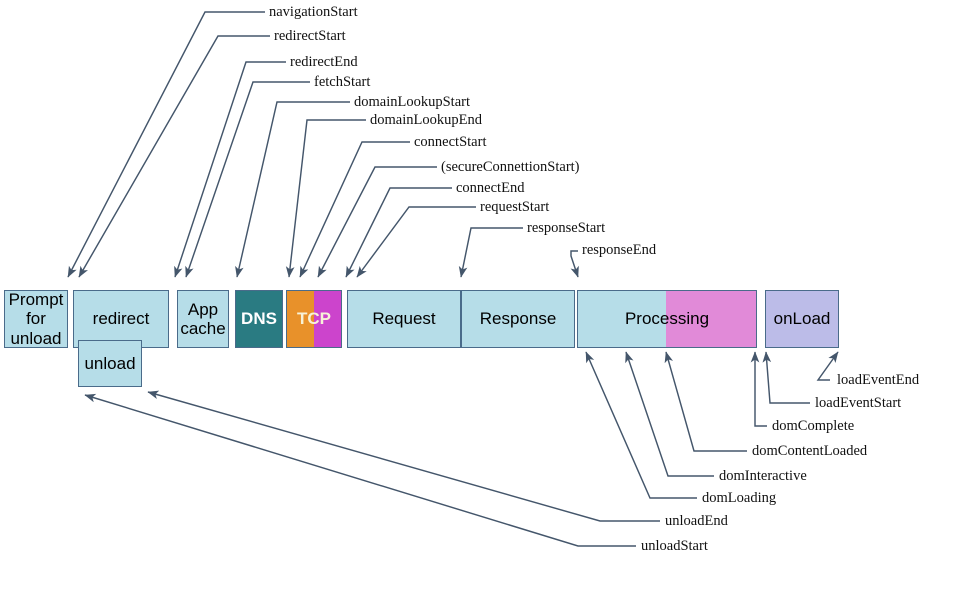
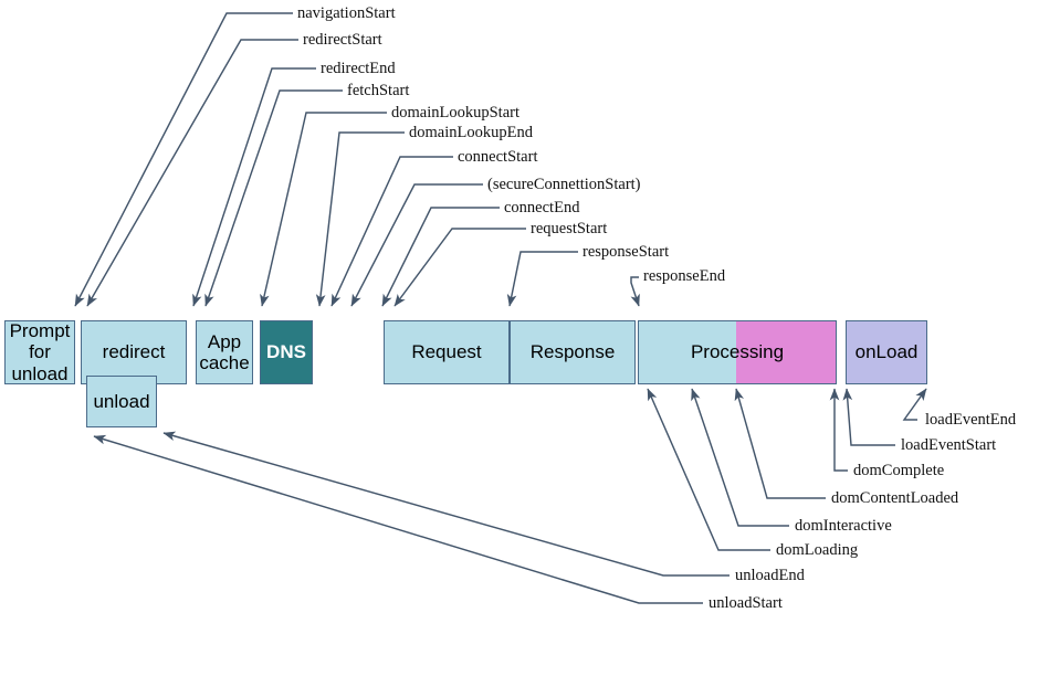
  navigationStart
  redirectStart
  redirectEnd
  fetchStart
  domainLookupStart
  domainLookupEnd
  connectStart
  (secureConnettionStart)
  connectEnd
  requestStart
  responseStart
  responseEnd
  Prompt
  for
  unload
  redirect
  unload
  App
  cache
  DNS
- TCP
  Request
  Response
  Processing
  onLoad
  loadEventEnd
  loadEventStart
  domComplete
  domContentLoaded
  domInteractive
  domLoading
  unloadEnd
  unloadStart
